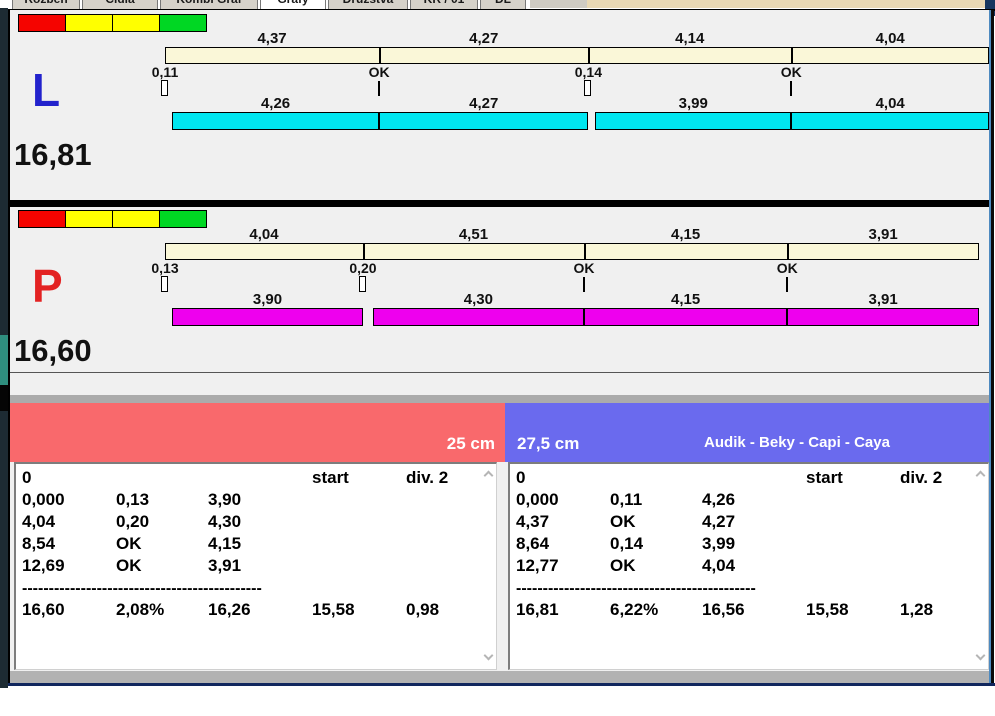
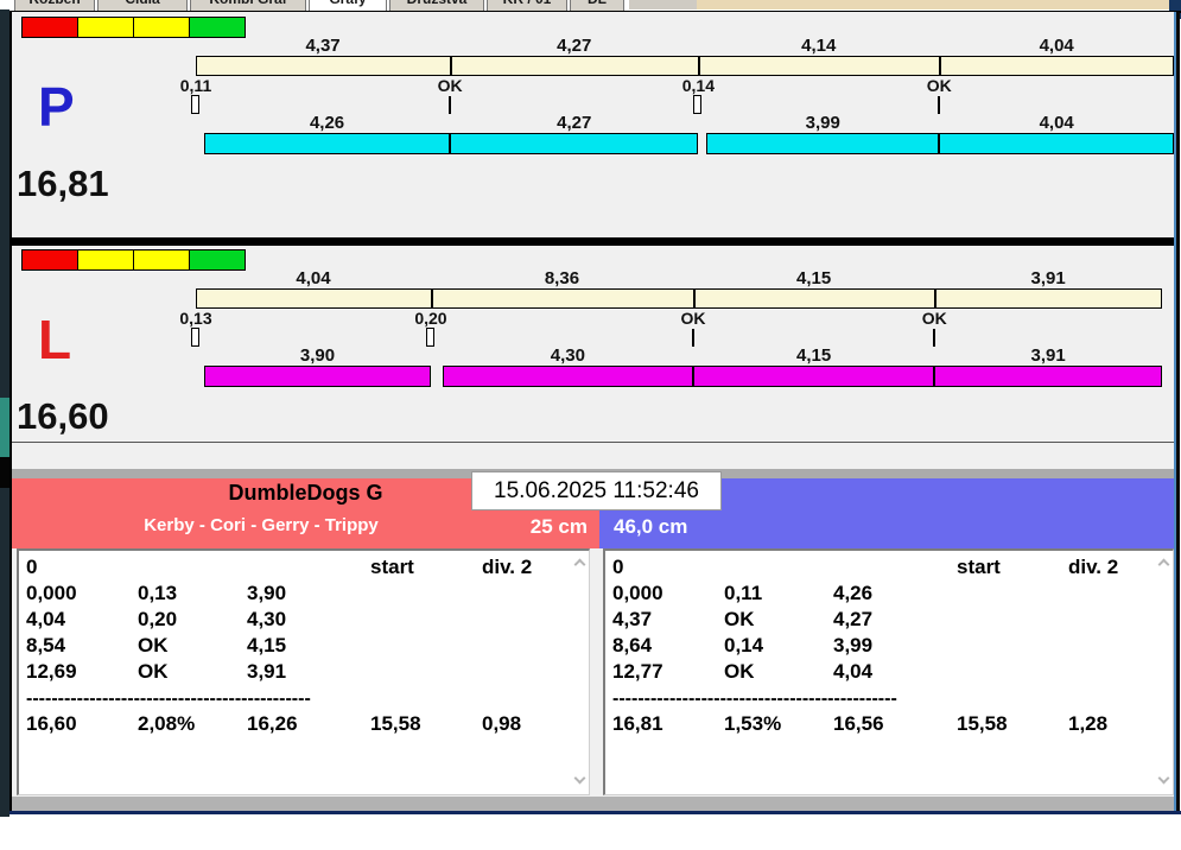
- L
+ P
  16,81
  4,37
  4,27
  4,14
  4,04
  0,11
  OK
  0,14
  OK
  4,26
  4,27
  3,99
  4,04
- P
+ L
  16,60
  4,04
- 4,51
+ 8,36
  4,15
  3,91
  0,13
  0,20
  OK
  OK
  3,90
  4,30
  4,15
  3,91
+ DumbleDogs G
+ Kerby - Cori - Gerry - Trippy
  25 cm
- Audik - Beky - Capi - Caya
- 27,5 cm
+ 46,0 cm
+ 15.06.2025 11:52:46
  0
  start
  div. 2
  0,000
  0,13
  3,90
  4,04
  0,20
  4,30
  8,54
  OK
  4,15
  12,69
  OK
  3,91
  ---------------------------------------------
  16,60
  2,08%
  16,26
  15,58
  0,98
  0
  start
  div. 2
  0,000
  0,11
  4,26
  4,37
  OK
  4,27
  8,64
  0,14
  3,99
  12,77
  OK
  4,04
  ---------------------------------------------
  16,81
- 6,22%
+ 1,53%
  16,56
  15,58
  1,28
